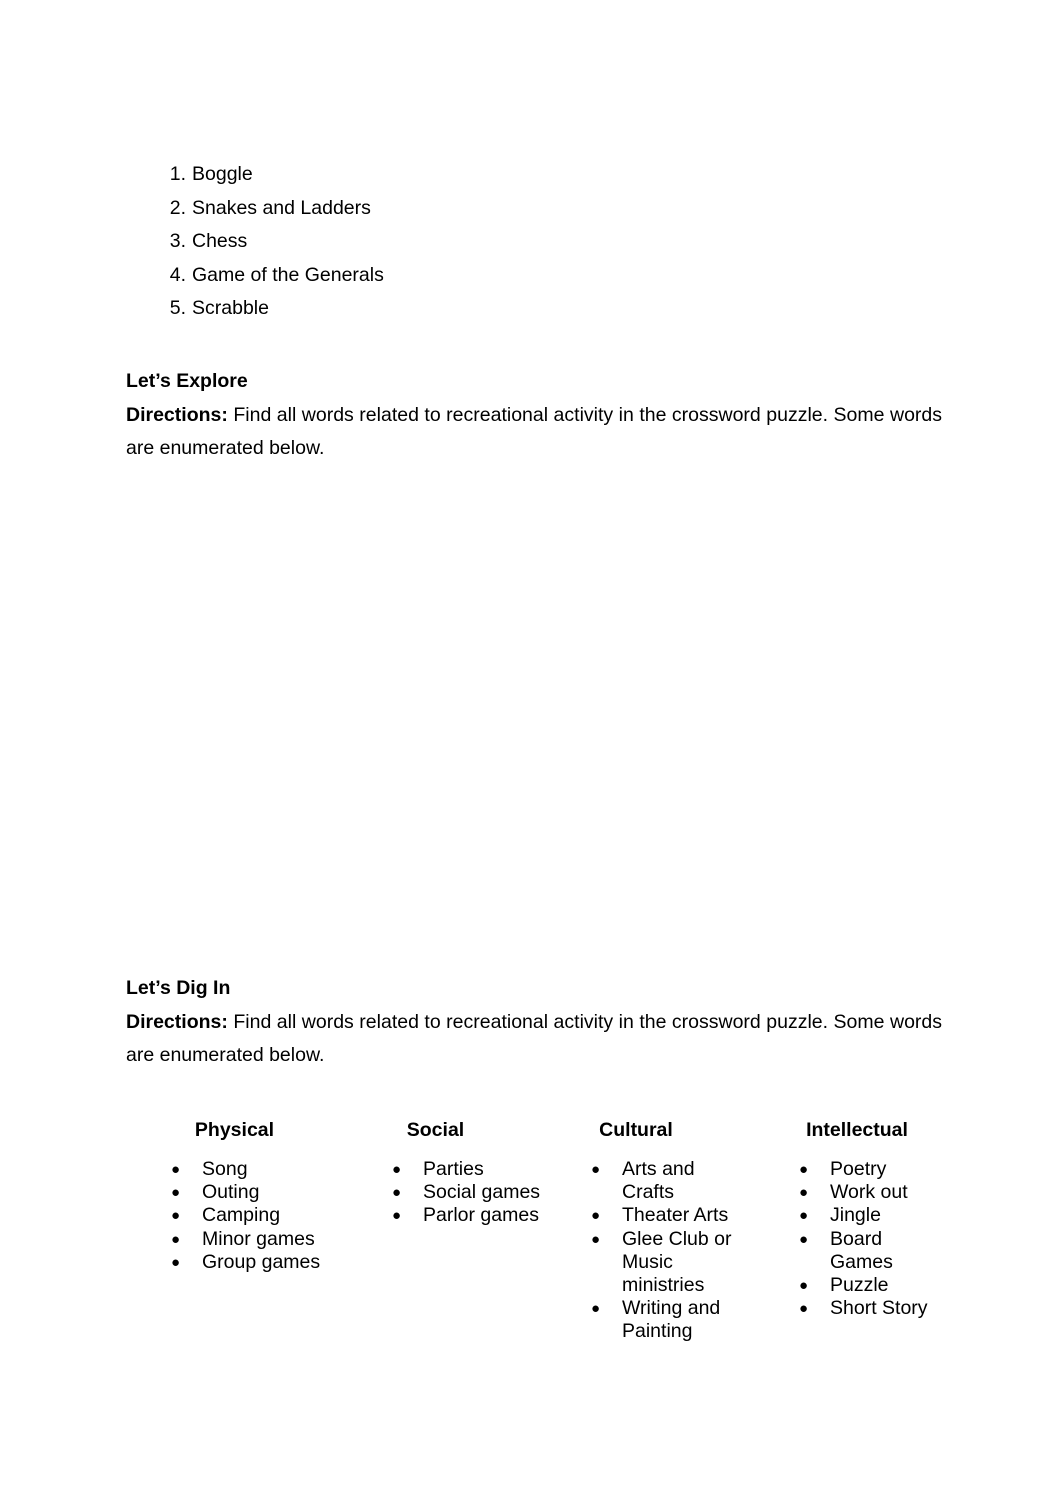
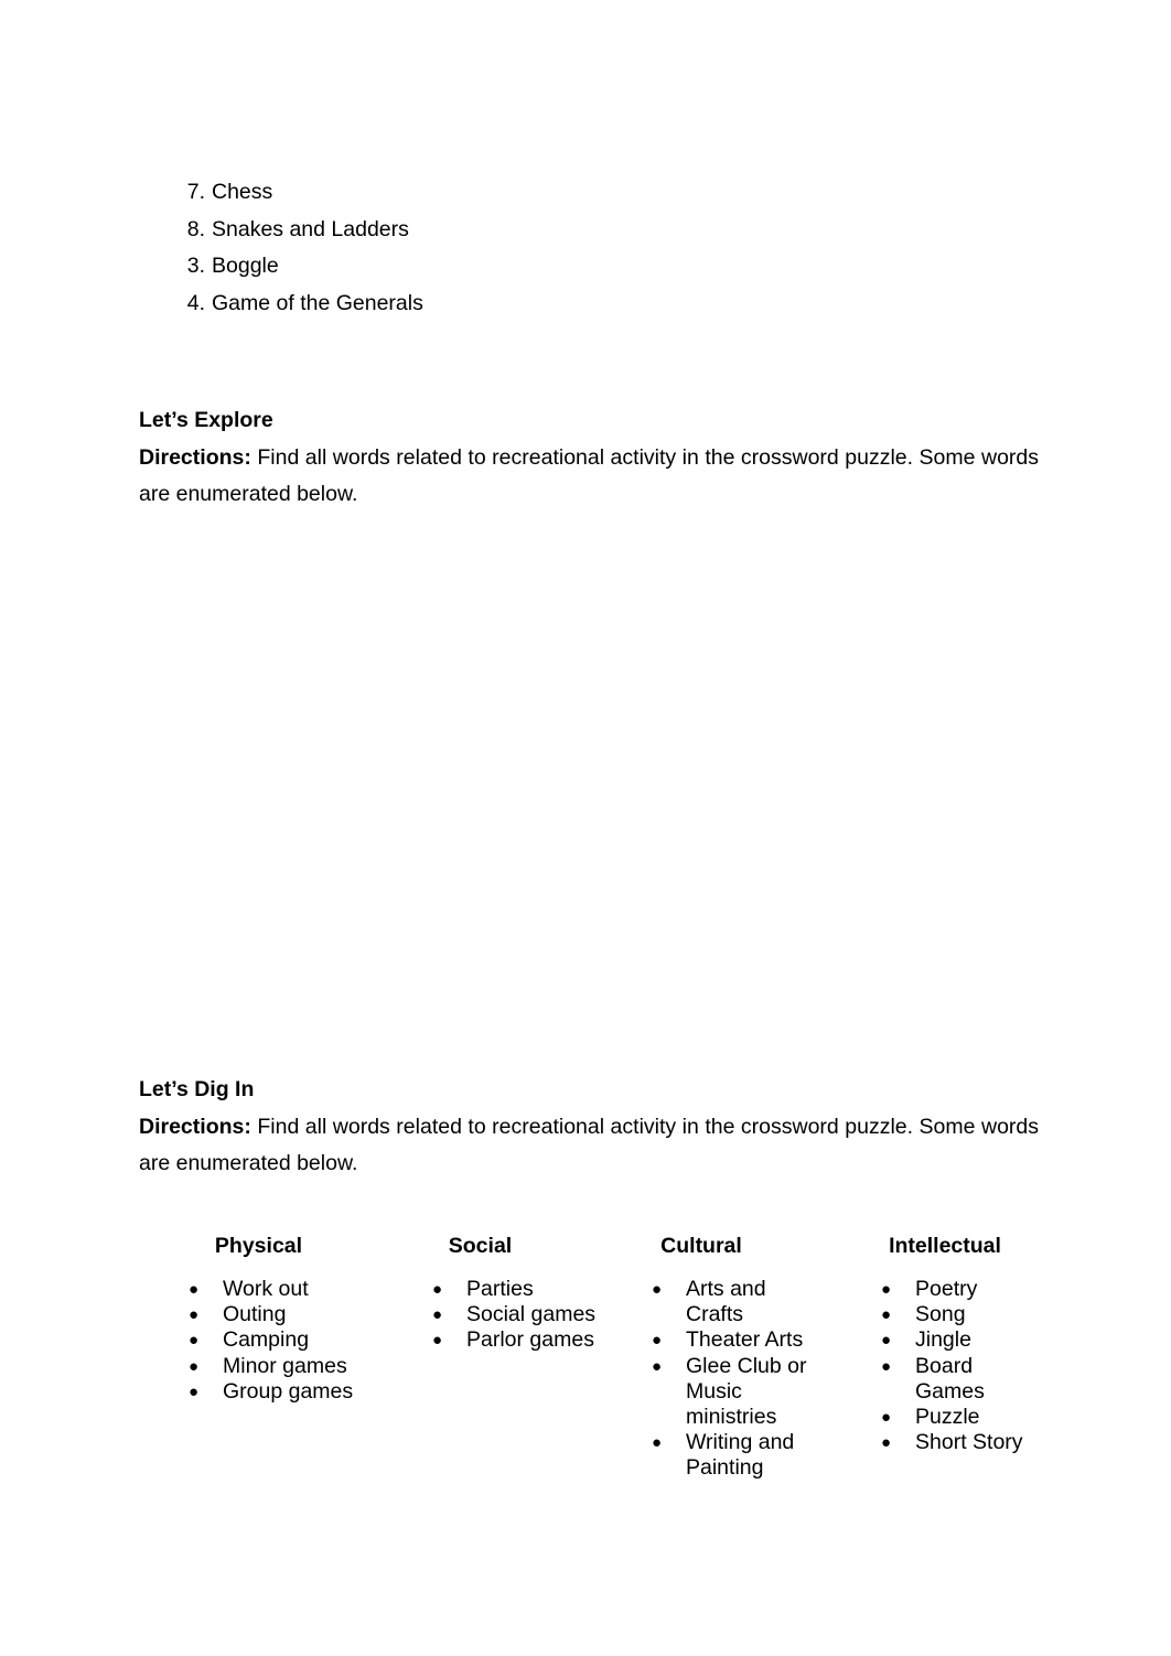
- 1.
+ 7.
- Boggle
+ Chess
- 2.
+ 8.
  Snakes and Ladders
  3.
- Chess
+ Boggle
  4.
  Game of the Generals
- 5.
- Scrabble
  Let’s Explore
  Directions: Find all words related to recreational activity in the crossword puzzle. Some words are enumerated below.
  Let’s Dig In
  Directions: Find all words related to recreational activity in the crossword puzzle. Some words are enumerated below.
  Physical
  ●
- Song
+ Work out
  ●
  Outing
  ●
  Camping
  ●
  Minor games
  ●
  Group games
  Social
  ●
  Parties
  ●
  Social games
  ●
  Parlor games
  Cultural
  ●
  Arts and Crafts
  ●
  Theater Arts
  ●
  Glee Club or Music ministries
  ●
  Writing and Painting
  Intellectual
  ●
  Poetry
  ●
- Work out
+ Song
  ●
  Jingle
  ●
  Board Games
  ●
  Puzzle
  ●
  Short Story
